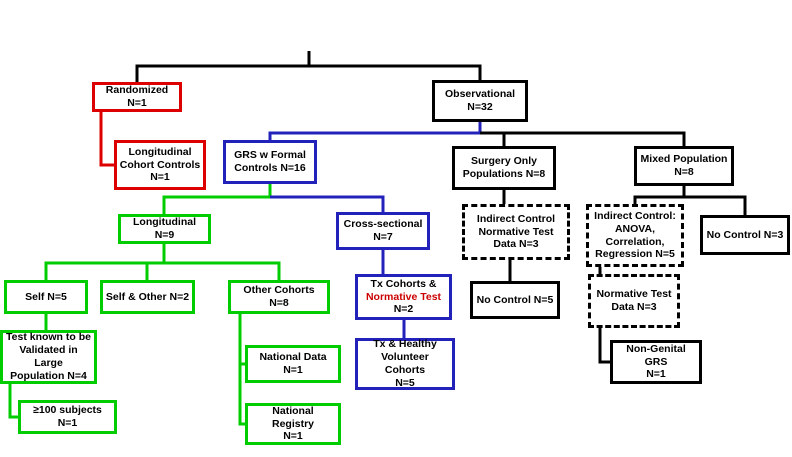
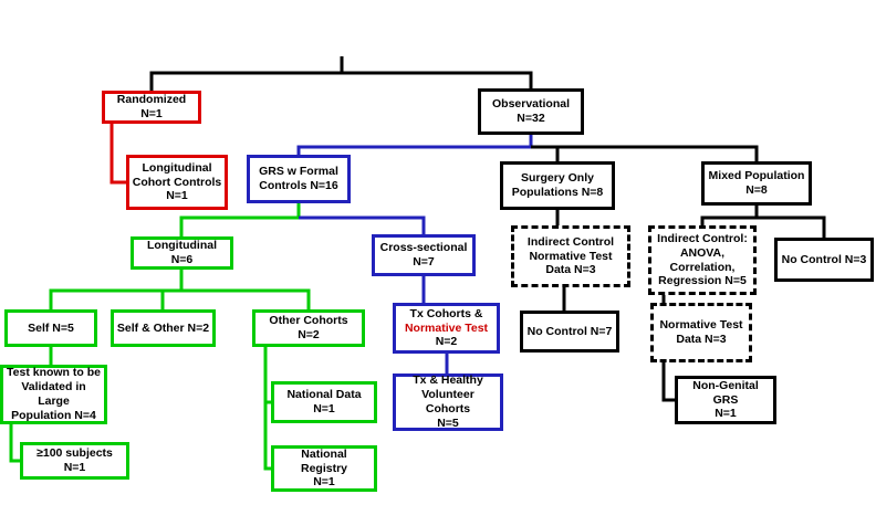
  Randomized N=1
  Observational
  N=32
  Longitudinal
  Cohort Controls
  N=1
  GRS w Formal
  Controls N=16
  Surgery Only
  Populations N=8
  Mixed Population
  N=8
- Longitudinal N=9
+ Longitudinal N=6
  Cross-sectional
  N=7
  Indirect Control
  Normative Test
  Data N=3
  Indirect Control:
  ANOVA,
  Correlation,
  Regression N=5
  No Control N=3
  Self N=5
  Self & Other N=2
- Other Cohorts N=8
+ Other Cohorts N=2
  Tx Cohorts &
  Normative Test
  N=2
- No Control N=5
+ No Control N=7
  Normative Test
  Data N=3
  Test known to be
  Validated in Large
  Population N=4
  National Data N=1
  Tx & Healthy
  Volunteer Cohorts
  N=5
  Non-Genital GRS
  N=1
  ≥100 subjects N=1
  National Registry
  N=1
